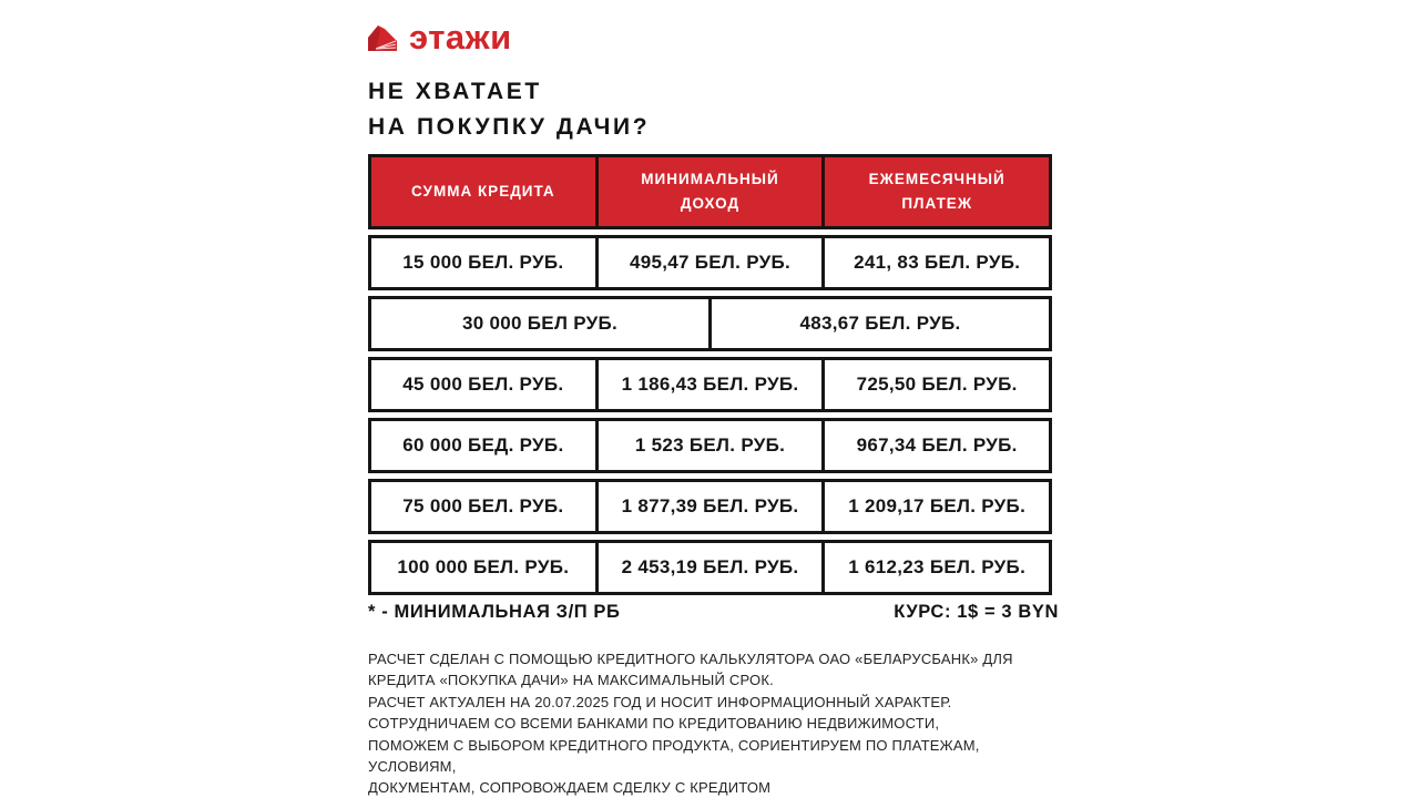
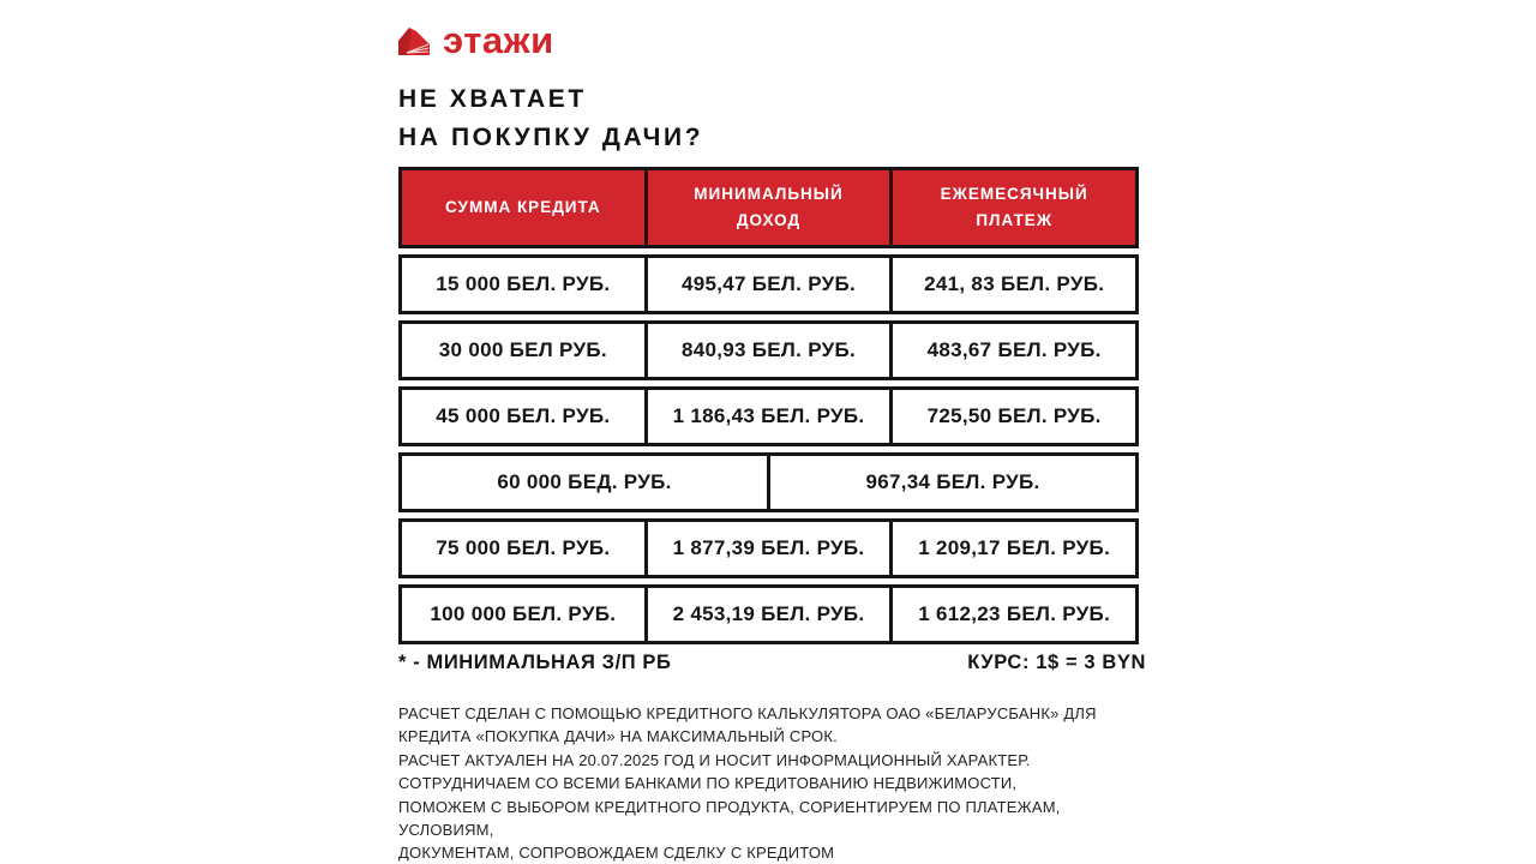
  этажи
  НЕ ХВАТАЕТ
  НА ПОКУПКУ ДАЧИ?
  СУММА КРЕДИТА
  МИНИМАЛЬНЫЙ ДОХОД
  ЕЖЕМЕСЯЧНЫЙ ПЛАТЕЖ
  15 000 БЕЛ. РУБ.
  495,47 БЕЛ. РУБ.
  241, 83 БЕЛ. РУБ.
  30 000 БЕЛ РУБ.
+ 840,93 БЕЛ. РУБ.
  483,67 БЕЛ. РУБ.
  45 000 БЕЛ. РУБ.
  1 186,43 БЕЛ. РУБ.
  725,50 БЕЛ. РУБ.
  60 000 БЕД. РУБ.
- 1 523 БЕЛ. РУБ.
  967,34 БЕЛ. РУБ.
  75 000 БЕЛ. РУБ.
  1 877,39 БЕЛ. РУБ.
  1 209,17 БЕЛ. РУБ.
  100 000 БЕЛ. РУБ.
  2 453,19 БЕЛ. РУБ.
  1 612,23 БЕЛ. РУБ.
  * - МИНИМАЛЬНАЯ З/П РБ
  КУРС: 1$ = 3 BYN
  РАСЧЕТ СДЕЛАН С ПОМОЩЬЮ КРЕДИТНОГО КАЛЬКУЛЯТОРА ОАО «БЕЛАРУСБАНК» ДЛЯ
  КРЕДИТА «ПОКУПКА ДАЧИ» НА МАКСИМАЛЬНЫЙ СРОК.
  РАСЧЕТ АКТУАЛЕН НА 20.07.2025 ГОД И НОСИТ ИНФОРМАЦИОННЫЙ ХАРАКТЕР.
  СОТРУДНИЧАЕМ СО ВСЕМИ БАНКАМИ ПО КРЕДИТОВАНИЮ НЕДВИЖИМОСТИ,
  ПОМОЖЕМ С ВЫБОРОМ КРЕДИТНОГО ПРОДУКТА, СОРИЕНТИРУЕМ ПО ПЛАТЕЖАМ,
  УСЛОВИЯМ,
  ДОКУМЕНТАМ, СОПРОВОЖДАЕМ СДЕЛКУ С КРЕДИТОМ
